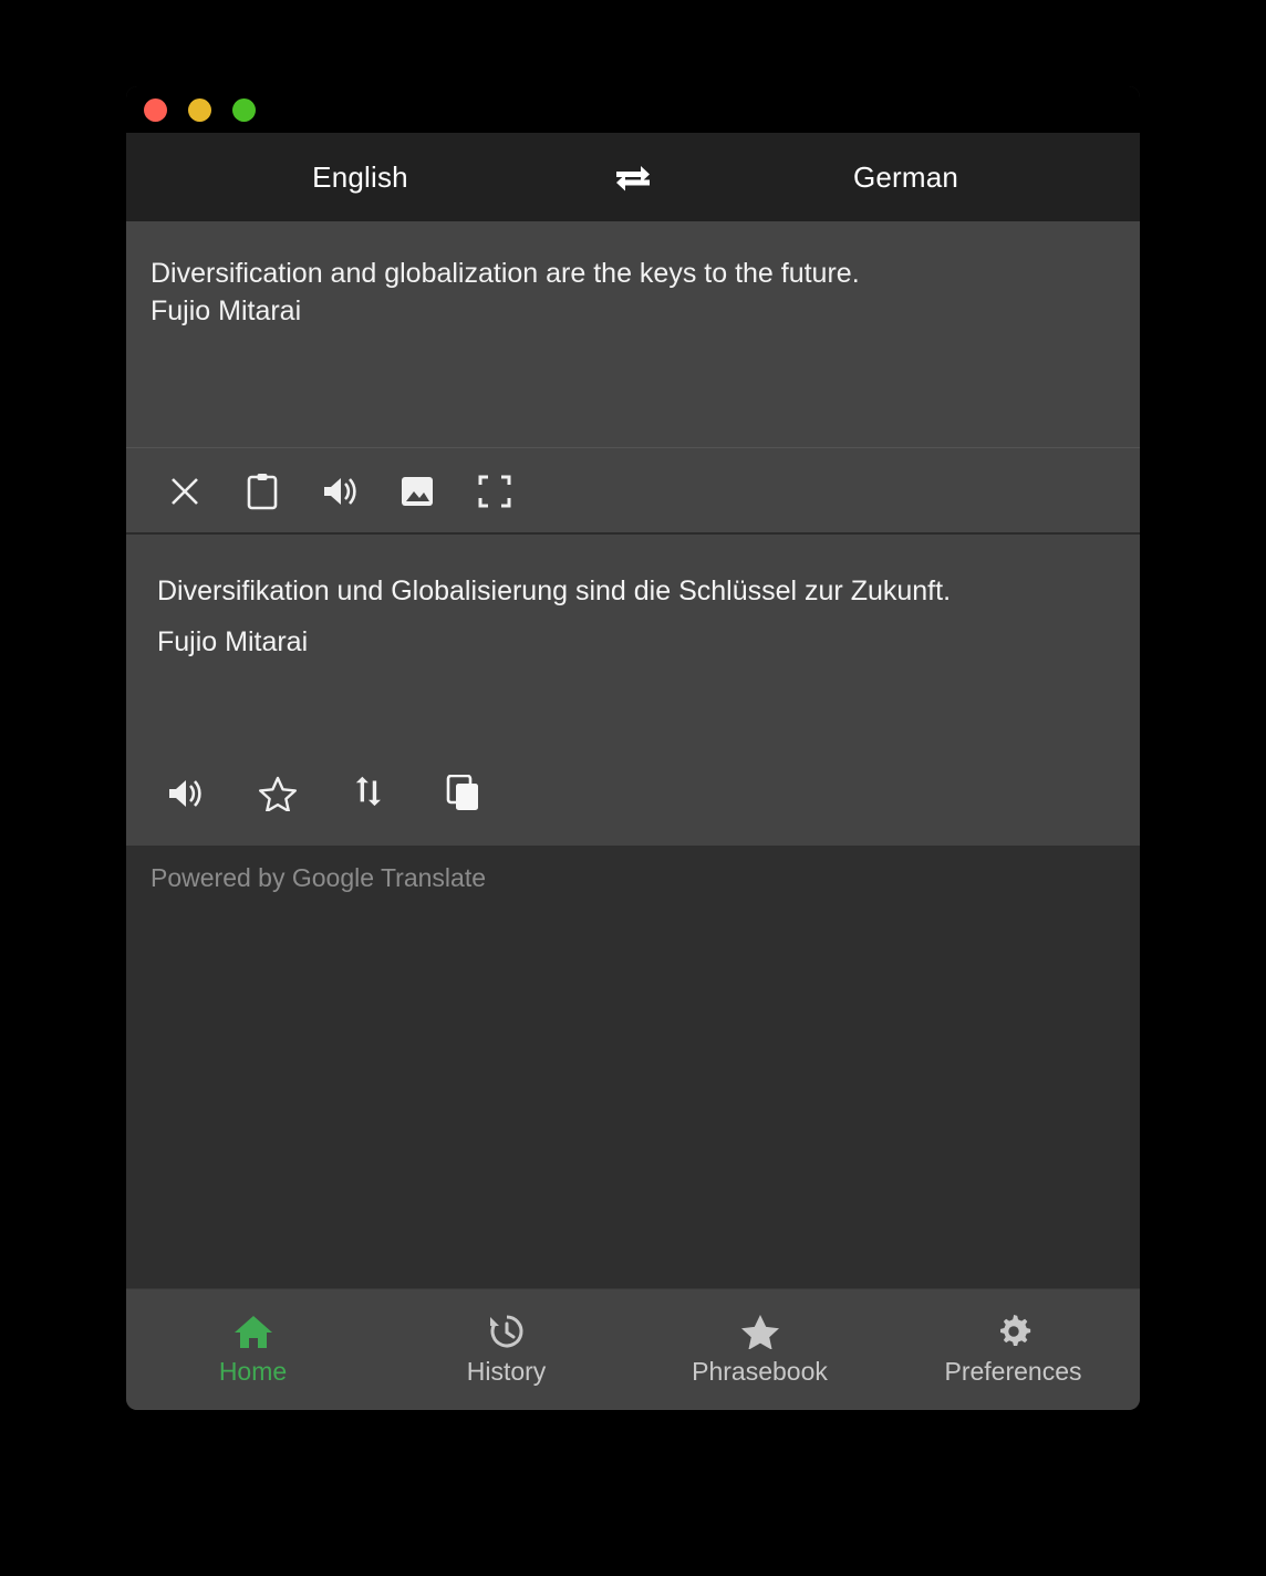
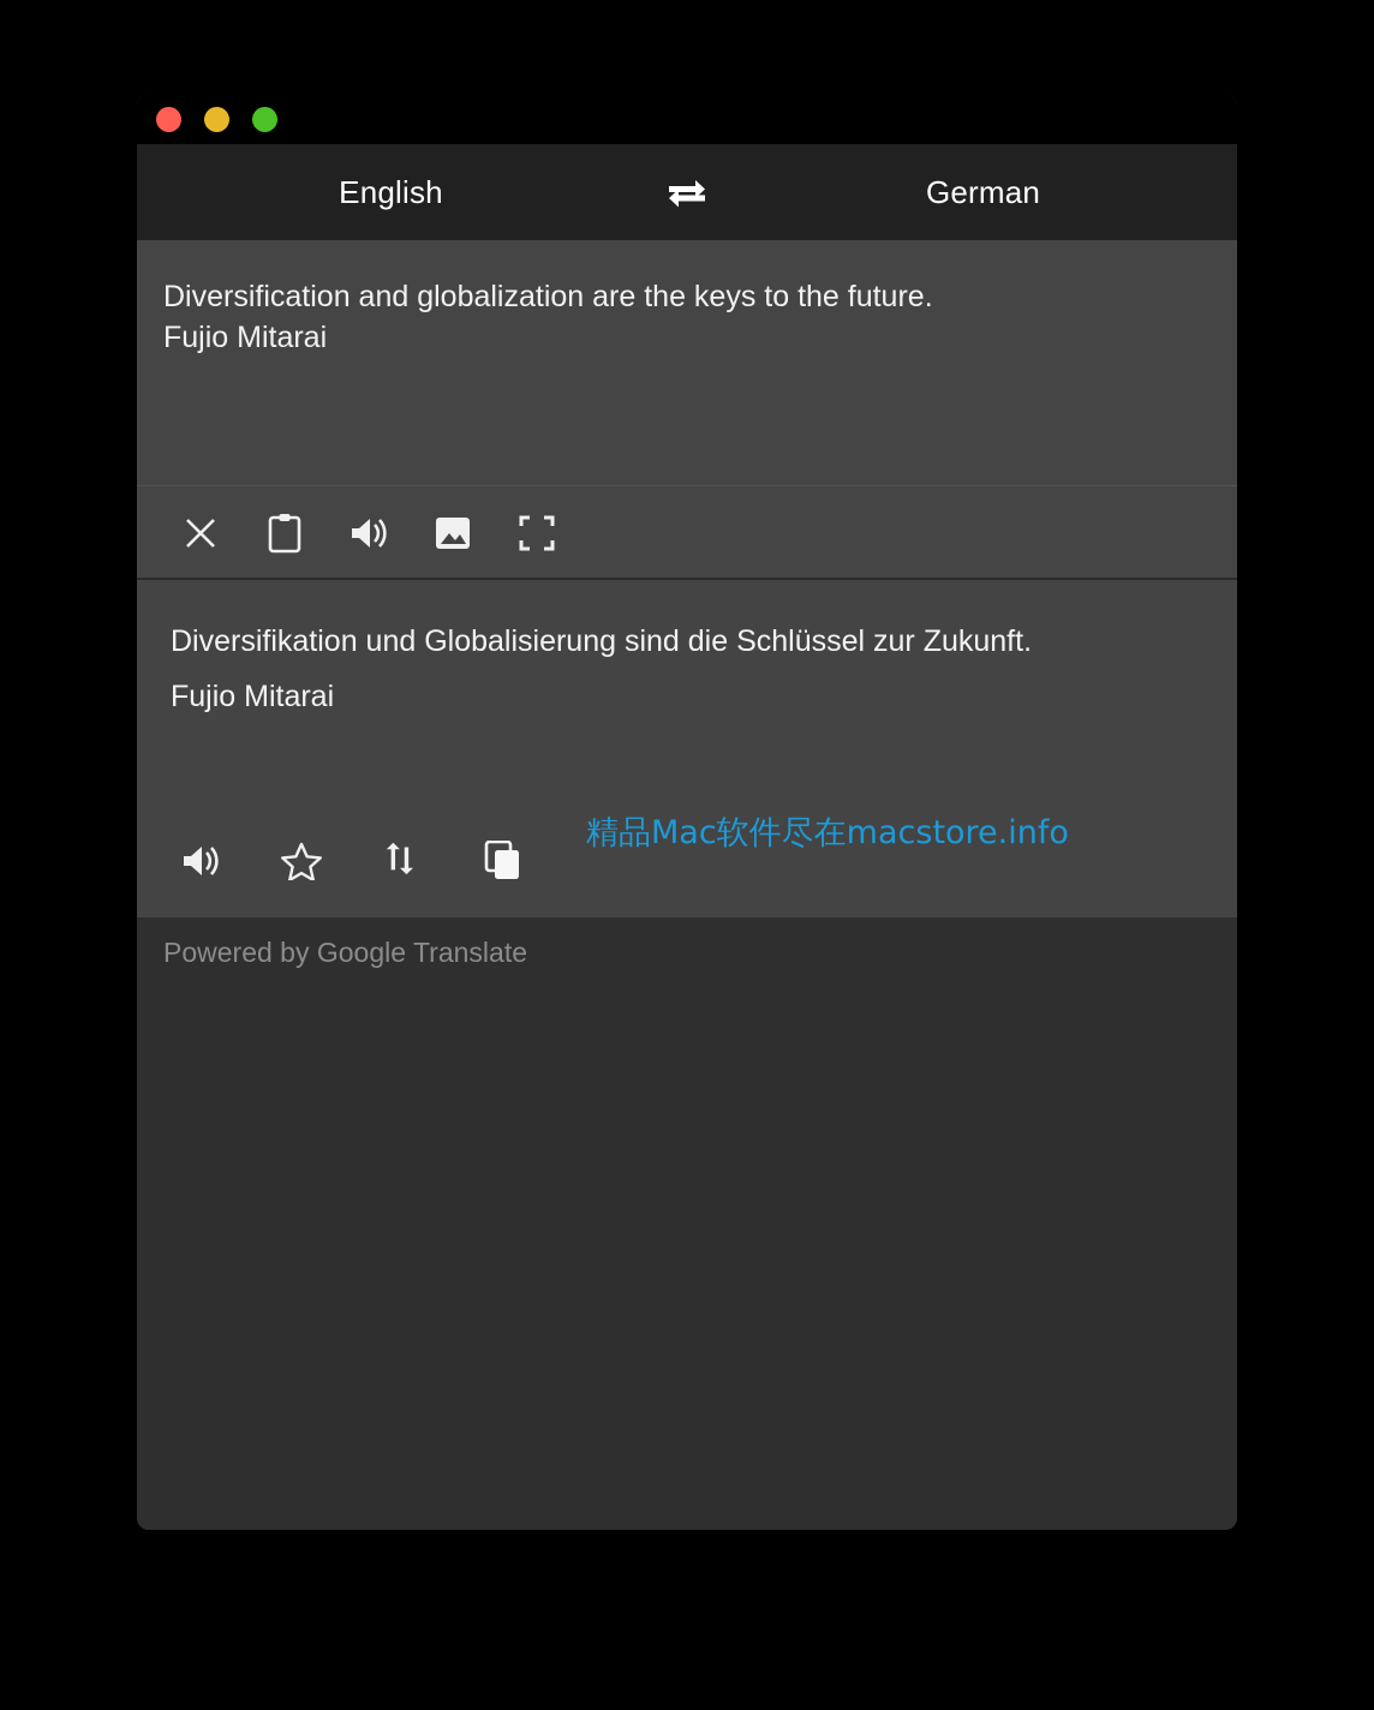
  English
  German
  Diversification and globalization are the keys to the future.
  Fujio Mitarai
  Diversifikation und Globalisierung sind die Schlüssel zur Zukunft.
  Fujio Mitarai
+ 精品Mac软件尽在macstore.info
  Powered by Google Translate
- Home
- History
- Phrasebook
- Preferences
